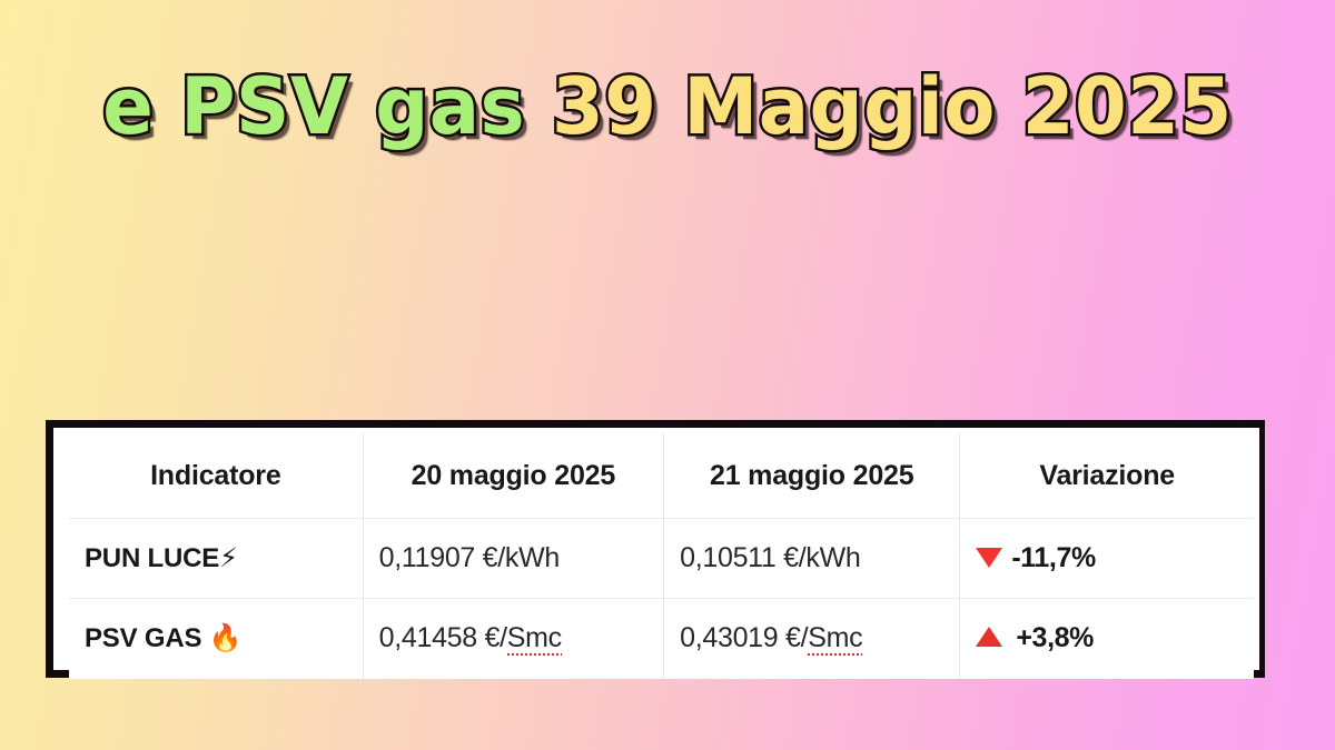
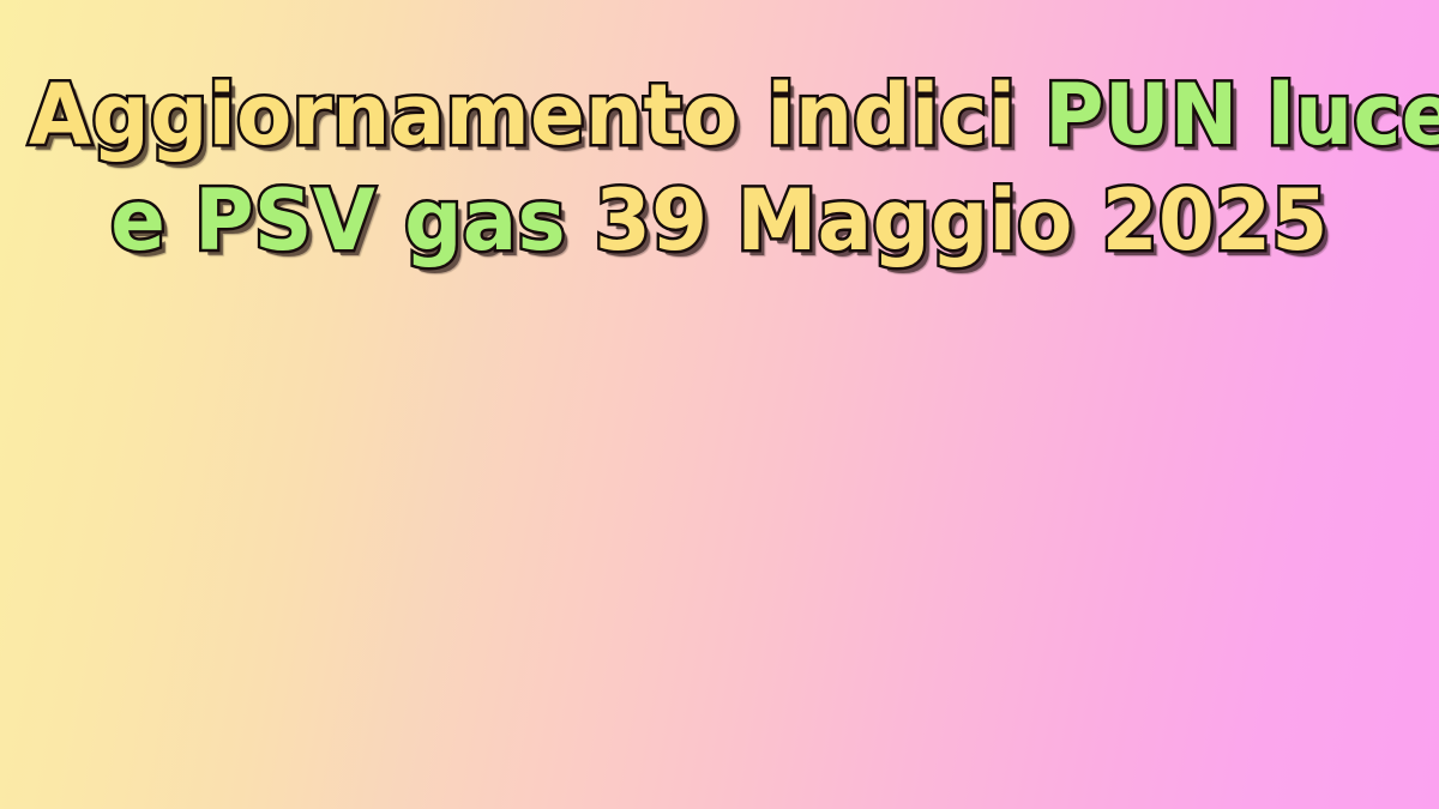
+ Aggiornamento indici PUN luce
  e PSV gas 39 Maggio 2025
- Indicatore	20 maggio 2025	21 maggio 2025	Variazione
- PUN LUCE⚡	0,11907 €/kWh	0,10511 €/kWh	-11,7%
- PSV GAS 🔥	0,41458 €/Smc	0,43019 €/Smc	+3,8%
